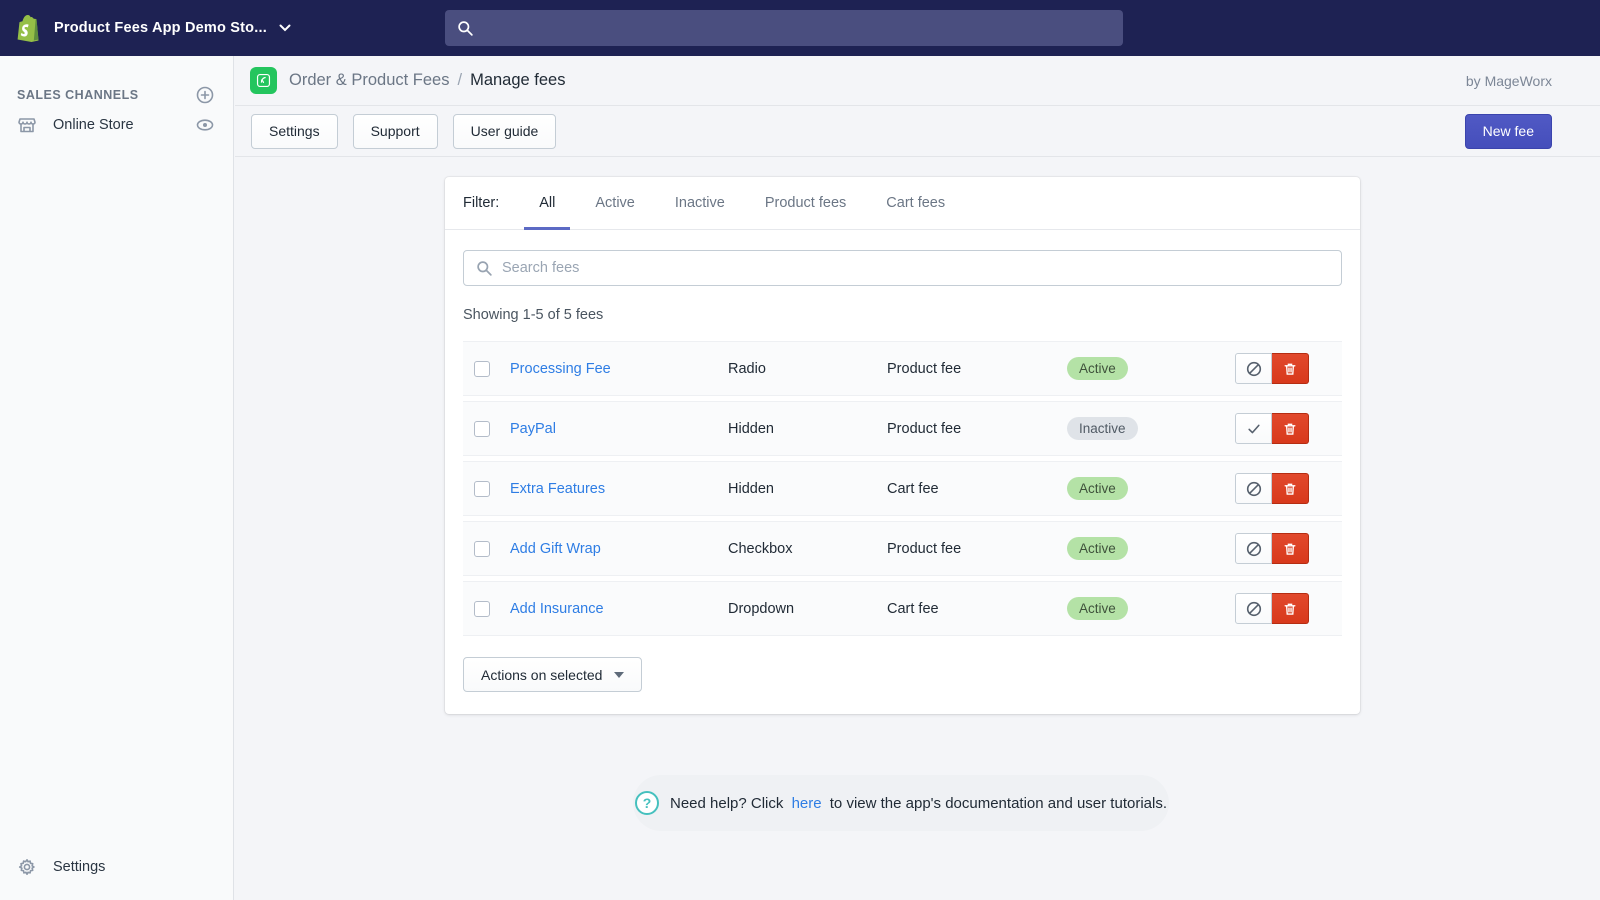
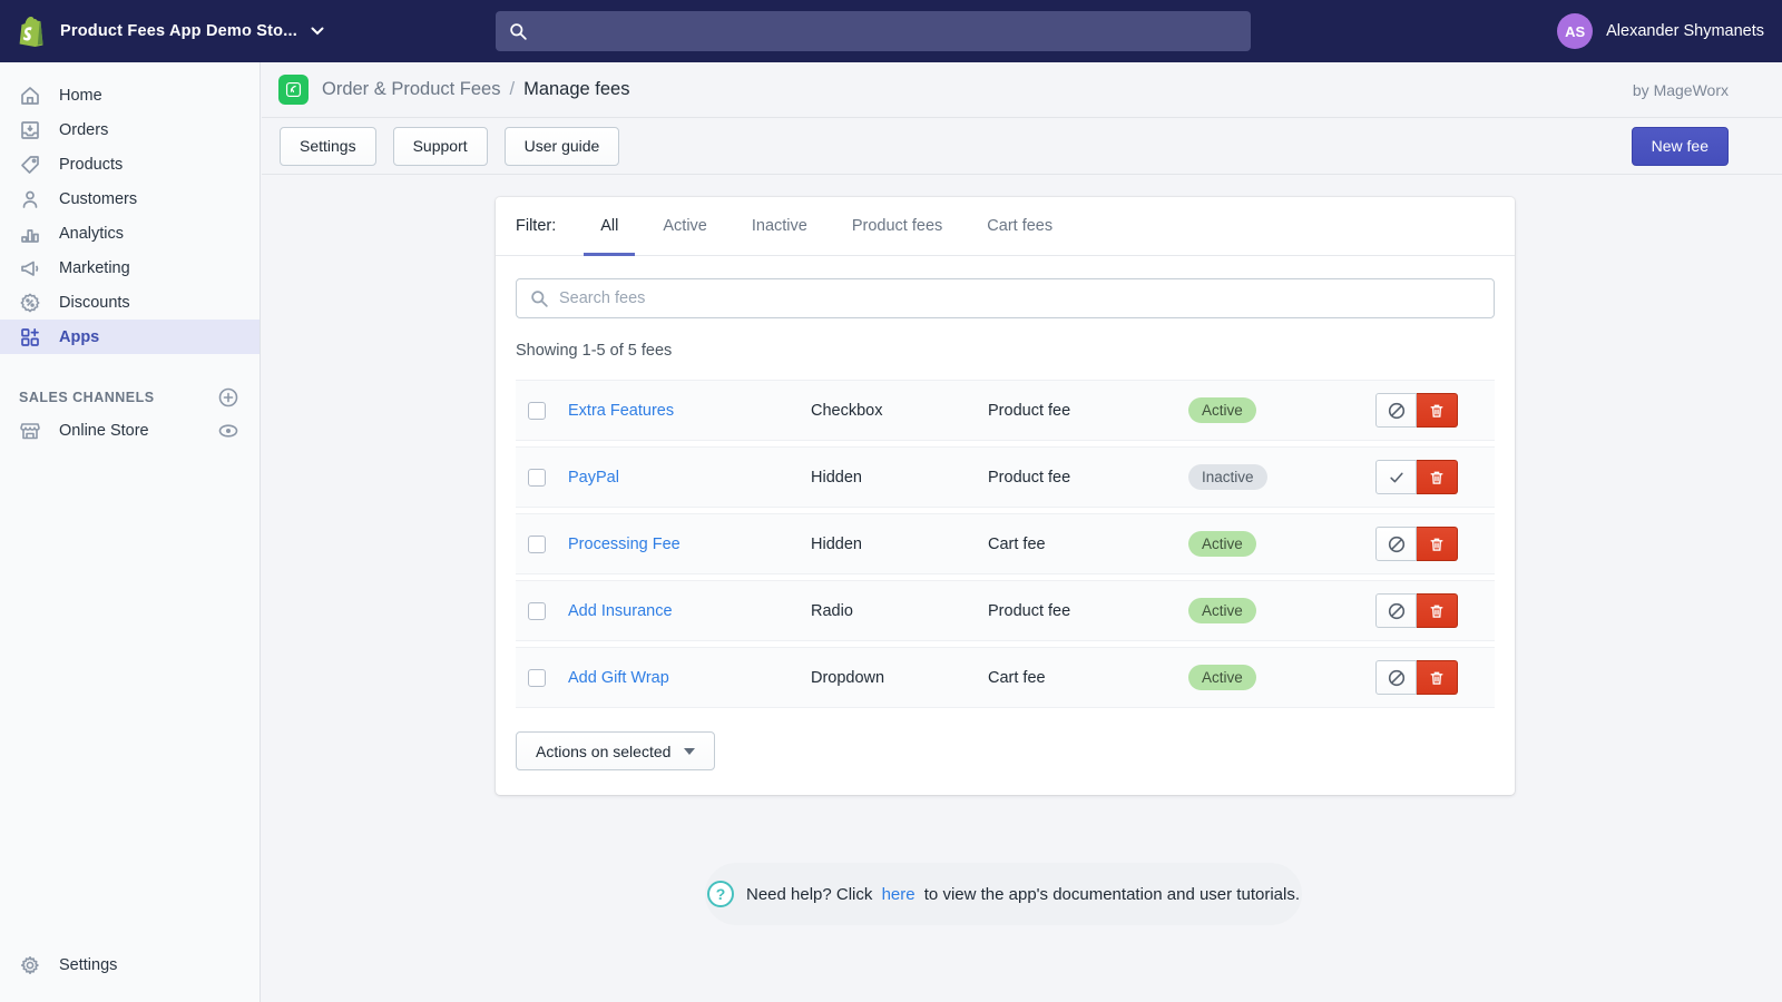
  Product Fees App Demo Sto...
+ AS
+ Alexander Shymanets
+ Home
+ Orders
+ Products
+ Customers
+ Analytics
+ Marketing
+ Discounts
+ Apps
  SALES CHANNELS
  Online Store
  Settings
  Order & Product Fees
  /
  Manage fees
  by MageWorx
  Settings
  Support
  User guide
  New fee
  Filter:
  All
  Active
  Inactive
  Product fees
  Cart fees
  Search fees
  Showing 1-5 of 5 fees
- Processing Fee
+ Extra Features
- Radio
+ Checkbox
  Product fee
  Active
  PayPal
  Hidden
  Product fee
  Inactive
- Extra Features
+ Processing Fee
  Hidden
  Cart fee
  Active
- Add Gift Wrap
+ Add Insurance
- Checkbox
+ Radio
  Product fee
  Active
- Add Insurance
+ Add Gift Wrap
  Dropdown
  Cart fee
  Active
  Actions on selected
  ?
  Need help? Click here to view the app's documentation and user tutorials.
